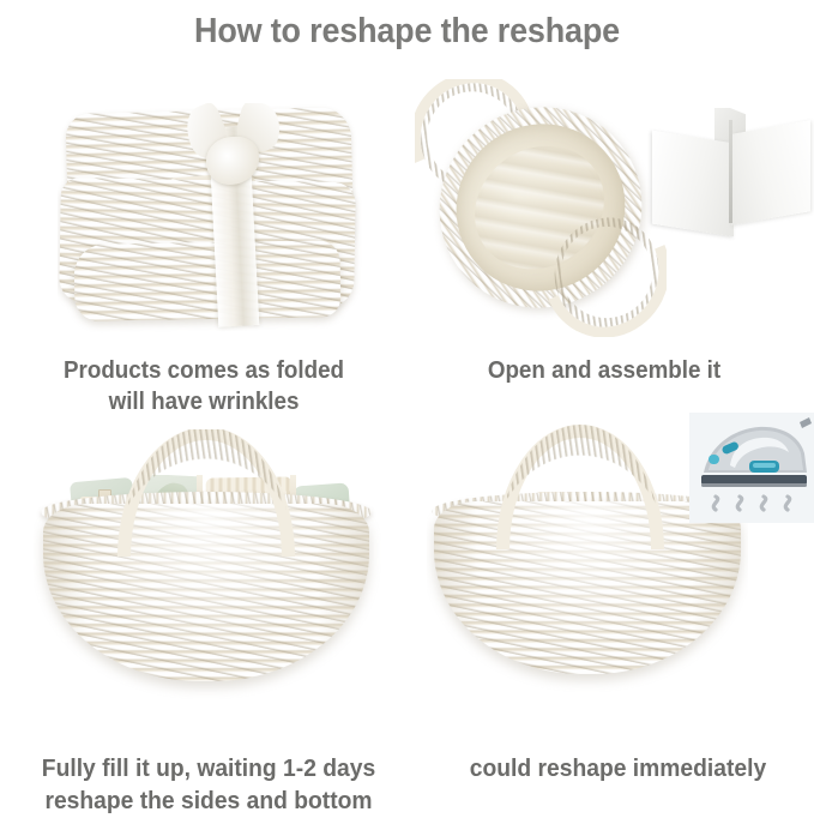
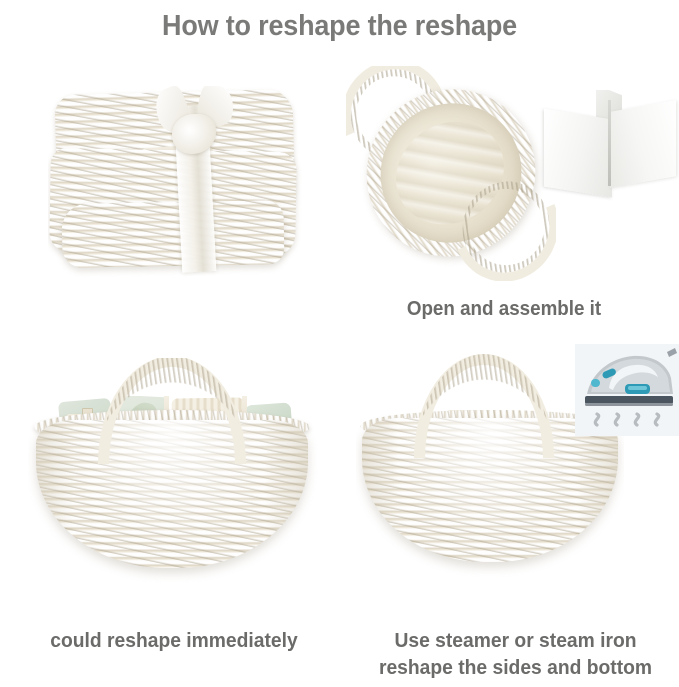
  How to reshape the reshape
- Products comes as folded
- will have wrinkles
  Open and assemble it
- Fully fill it up, waiting 1-2 days
- reshape the sides and bottom
+ could reshape immediately
+ Use steamer or steam iron
- could reshape immediately
+ reshape the sides and bottom
